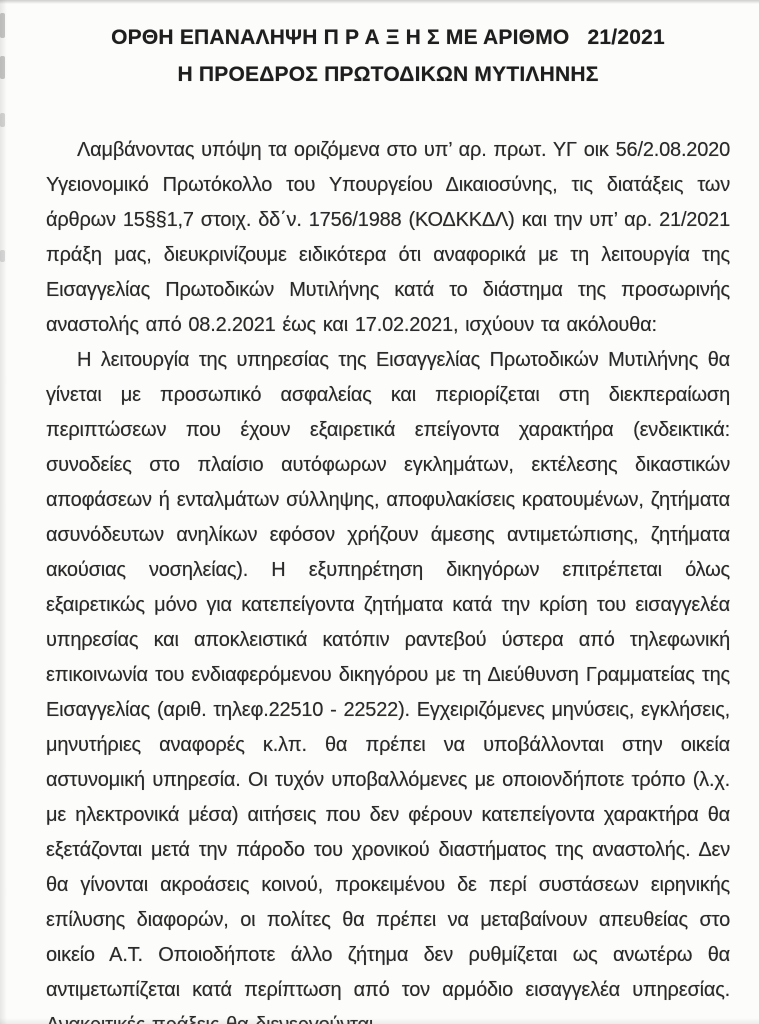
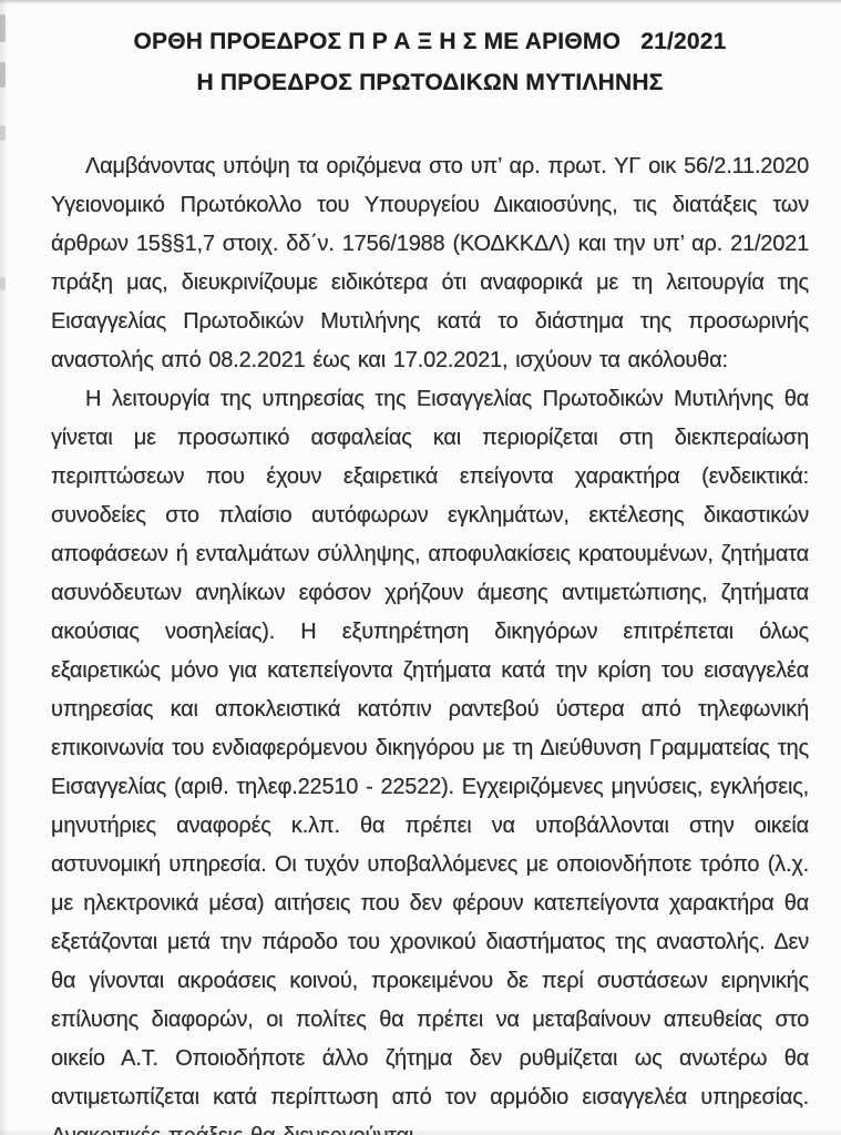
- ΟΡΘΗ ΕΠΑΝΑΛΗΨΗ Π Ρ Α Ξ Η Σ ΜΕ ΑΡΙΘΜΟ 21/2021
+ ΟΡΘΗ ΠΡΟΕΔΡΟΣ Π Ρ Α Ξ Η Σ ΜΕ ΑΡΙΘΜΟ 21/2021
  Η ΠΡΟΕΔΡΟΣ ΠΡΩΤΟΔΙΚΩΝ ΜΥΤΙΛΗΝΗΣ
- Λαμβάνοντας υπόψη τα οριζόμενα στο υπ’ αρ. πρωτ. ΥΓ οικ 56/2.08.2020 Υγειονομικό Πρωτόκολλο του Υπουργείου Δικαιοσύνης, τις διατάξεις των άρθρων 15§§1,7 στοιχ. δδ΄ν. 1756/1988 (ΚΟΔΚΚΔΛ) και την υπ’ αρ. 21/2021 πράξη μας, διευκρινίζουμε ειδικότερα ότι αναφορικά με τη λειτουργία της Εισαγγελίας Πρωτοδικών Μυτιλήνης κατά το διάστημα της προσωρινής αναστολής από 08.2.2021 έως και 17.02.2021, ισχύουν τα ακόλουθα:
+ Λαμβάνοντας υπόψη τα οριζόμενα στο υπ’ αρ. πρωτ. ΥΓ οικ 56/2.11.2020 Υγειονομικό Πρωτόκολλο του Υπουργείου Δικαιοσύνης, τις διατάξεις των άρθρων 15§§1,7 στοιχ. δδ΄ν. 1756/1988 (ΚΟΔΚΚΔΛ) και την υπ’ αρ. 21/2021 πράξη μας, διευκρινίζουμε ειδικότερα ότι αναφορικά με τη λειτουργία της Εισαγγελίας Πρωτοδικών Μυτιλήνης κατά το διάστημα της προσωρινής αναστολής από 08.2.2021 έως και 17.02.2021, ισχύουν τα ακόλουθα:
  Η λειτουργία της υπηρεσίας της Εισαγγελίας Πρωτοδικών Μυτιλήνης θα γίνεται με προσωπικό ασφαλείας και περιορίζεται στη διεκπεραίωση περιπτώσεων που έχουν εξαιρετικά επείγοντα χαρακτήρα (ενδεικτικά: συνοδείες στο πλαίσιο αυτόφωρων εγκλημάτων, εκτέλεσης δικαστικών αποφάσεων ή ενταλμάτων σύλληψης, αποφυλακίσεις κρατουμένων, ζητήματα ασυνόδευτων ανηλίκων εφόσον χρήζουν άμεσης αντιμετώπισης, ζητήματα ακούσιας νοσηλείας). Η εξυπηρέτηση δικηγόρων επιτρέπεται όλως εξαιρετικώς μόνο για κατεπείγοντα ζητήματα κατά την κρίση του εισαγγελέα υπηρεσίας και αποκλειστικά κατόπιν ραντεβού ύστερα από τηλεφωνική επικοινωνία του ενδιαφερόμενου δικηγόρου με τη Διεύθυνση Γραμματείας της Εισαγγελίας (αριθ. τηλεφ.22510 - 22522). Εγχειριζόμενες μηνύσεις, εγκλήσεις, μηνυτήριες αναφορές κ.λπ. θα πρέπει να υποβάλλονται στην οικεία αστυνομική υπηρεσία. Οι τυχόν υποβαλλόμενες με οποιονδήποτε τρόπο (λ.χ. με ηλεκτρονικά μέσα) αιτήσεις που δεν φέρουν κατεπείγοντα χαρακτήρα θα εξετάζονται μετά την πάροδο του χρονικού διαστήματος της αναστολής. Δεν θα γίνονται ακροάσεις κοινού, προκειμένου δε περί συστάσεων ειρηνικής επίλυσης διαφορών, οι πολίτες θα πρέπει να μεταβαίνουν απευθείας στο οικείο Α.Τ. Οποιοδήποτε άλλο ζήτημα δεν ρυθμίζεται ως ανωτέρω θα αντιμετωπίζεται κατά περίπτωση από τον αρμόδιο εισαγγελέα υπηρεσίας.
